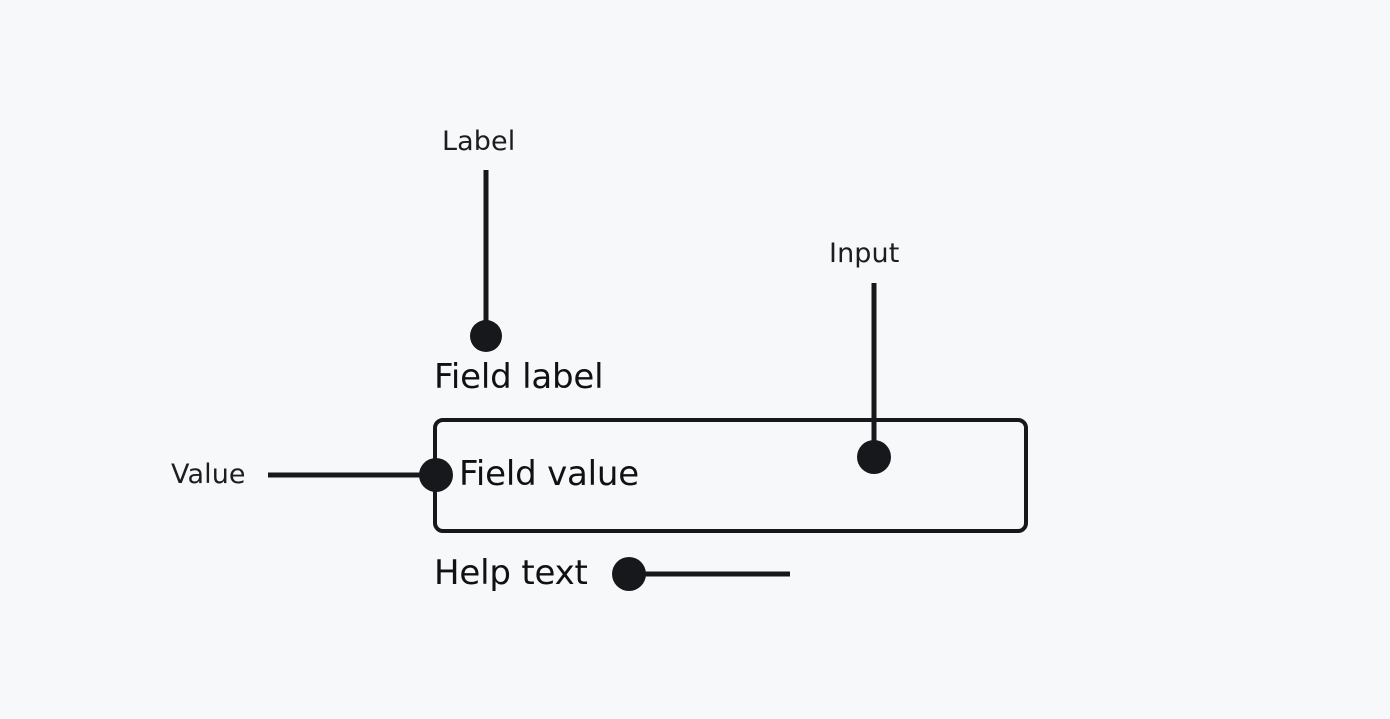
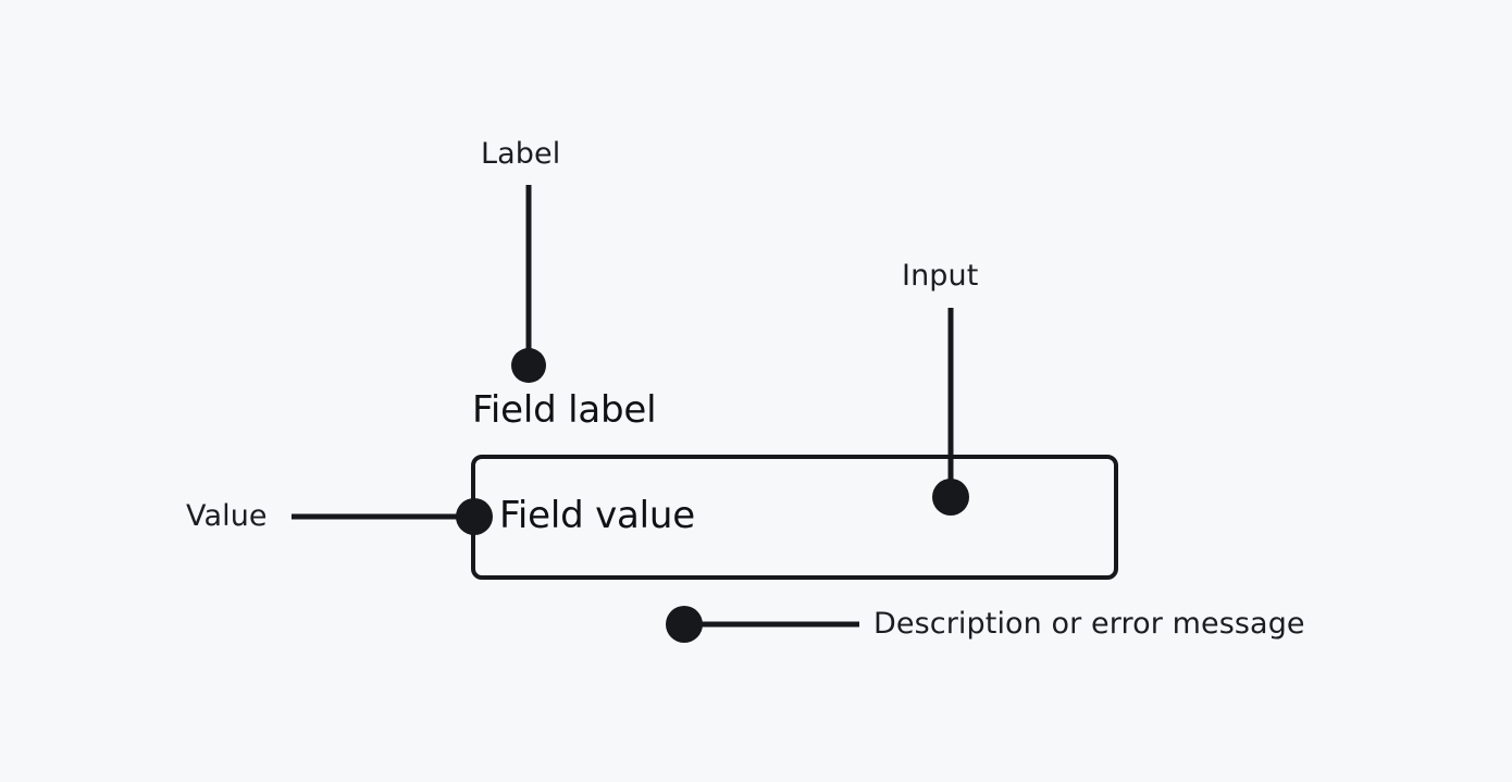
  Label
  Input
  Value
+ Description or error message
  Field label
  Field value
- Help text
